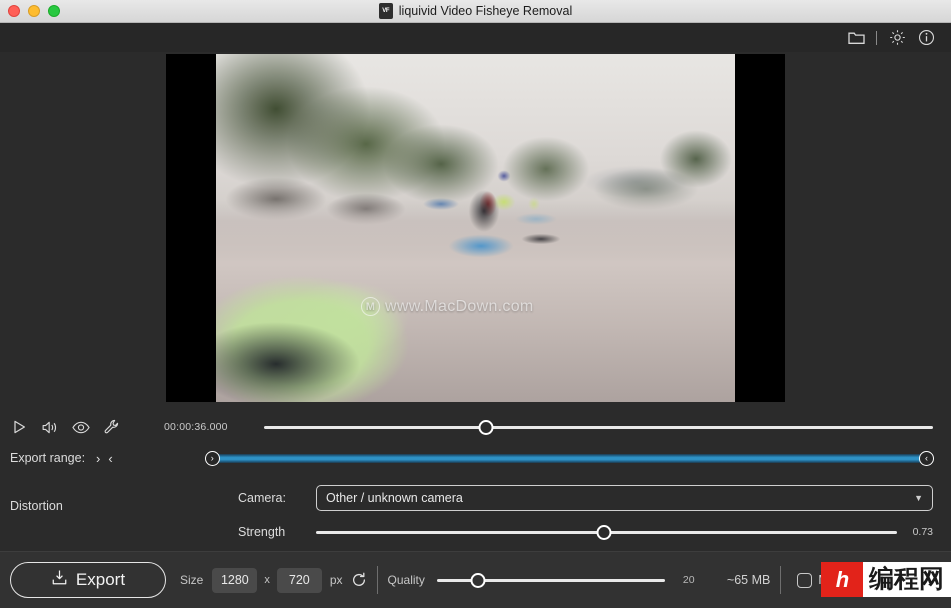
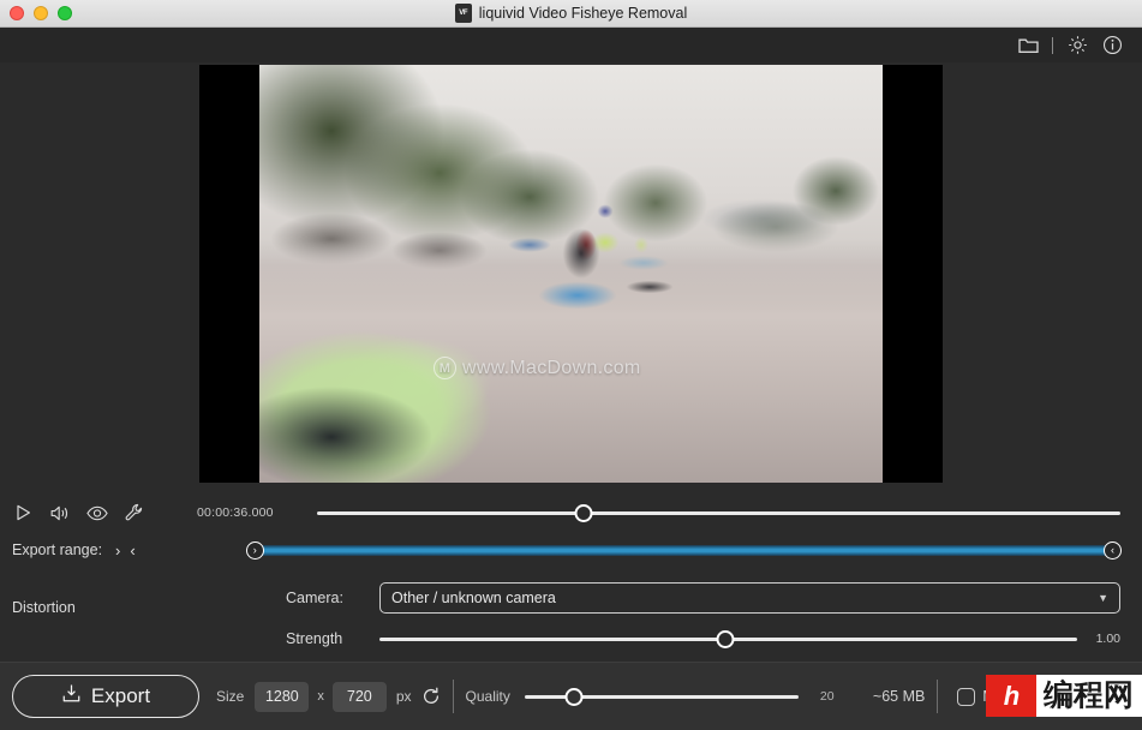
  liquivid Video Fisheye Removal
  M
  www.MacDown.com
  00:00:36.000
  Export range:
  ›
  ‹
  ›
  ‹
  Distortion
  Camera:
  Other / unknown camera
  ▼
  Strength
- 0.73
+ 1.00
  Export
  Size
  1280
  x
  720
  px
  Quality
  20
  ~65 MB
  h
  编程网
